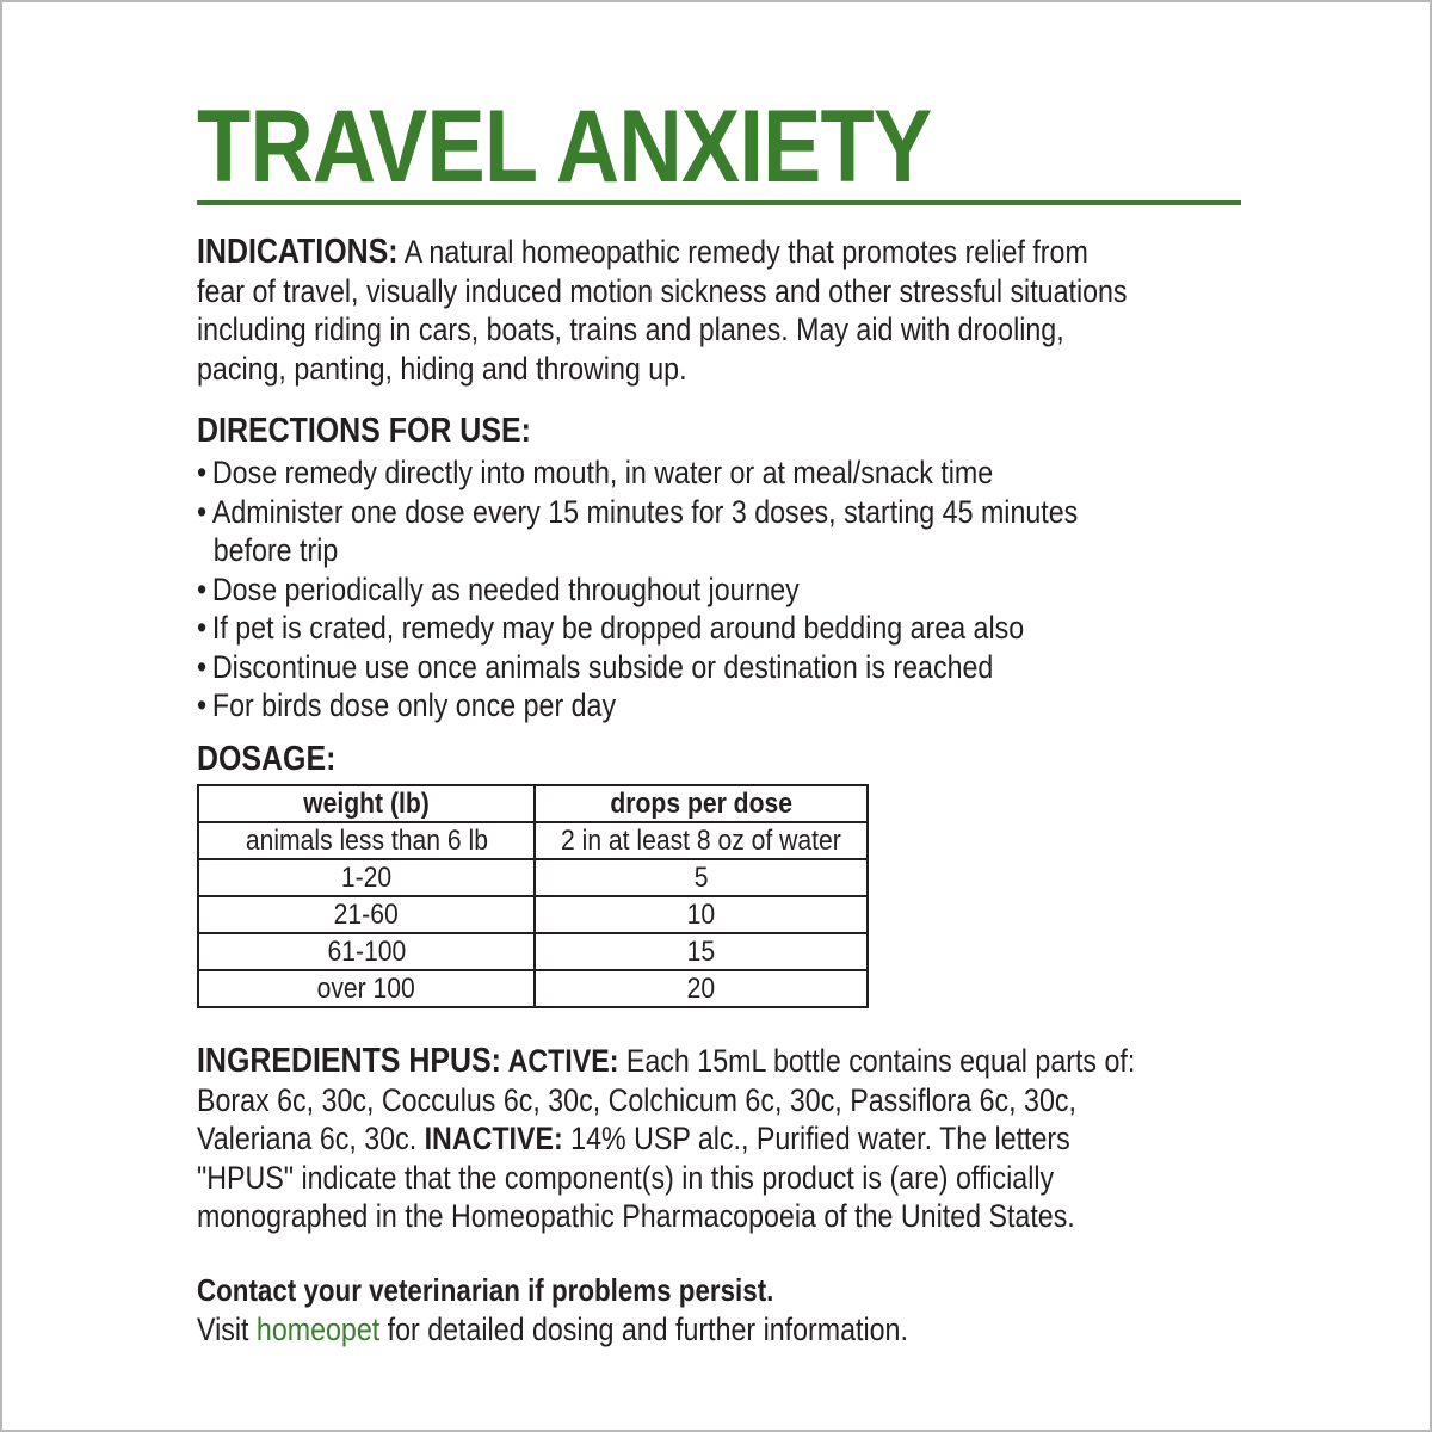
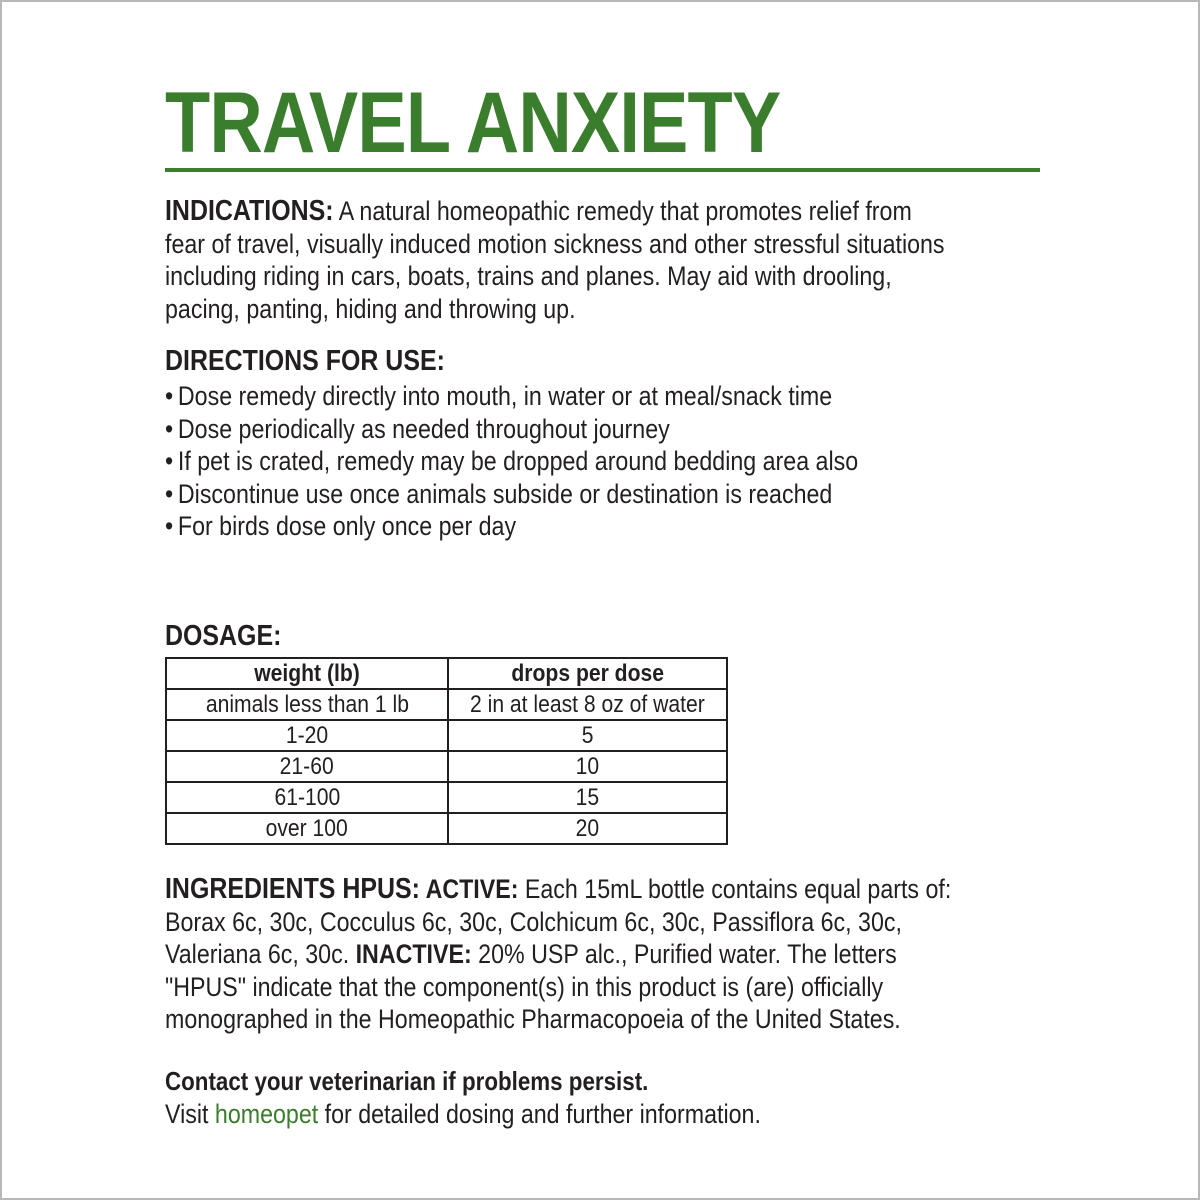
  TRAVEL ANXIETY
  INDICATIONS: A natural homeopathic remedy that promotes relief from
  fear of travel, visually induced motion sickness and other stressful situations
  including riding in cars, boats, trains and planes. May aid with drooling,
  pacing, panting, hiding and throwing up.
  DIRECTIONS FOR USE:
  • Dose remedy directly into mouth, in water or at meal/snack time
- • Administer one dose every 15 minutes for 3 doses, starting 45 minutes
- before trip
  • Dose periodically as needed throughout journey
  • If pet is crated, remedy may be dropped around bedding area also
  • Discontinue use once animals subside or destination is reached
  • For birds dose only once per day
  DOSAGE:
  weight (lb)	drops per dose
- animals less than 6 lb	2 in at least 8 oz of water
+ animals less than 1 lb	2 in at least 8 oz of water
  1-20	5
  21-60	10
  61-100	15
  over 100	20
  INGREDIENTS HPUS: ACTIVE: Each 15mL bottle contains equal parts of:
  Borax 6c, 30c, Cocculus 6c, 30c, Colchicum 6c, 30c, Passiflora 6c, 30c,
- Valeriana 6c, 30c. INACTIVE: 14% USP alc., Purified water. The letters
+ Valeriana 6c, 30c. INACTIVE: 20% USP alc., Purified water. The letters
  "HPUS" indicate that the component(s) in this product is (are) officially
  monographed in the Homeopathic Pharmacopoeia of the United States.
  Contact your veterinarian if problems persist.
  Visit homeopet for detailed dosing and further information.
